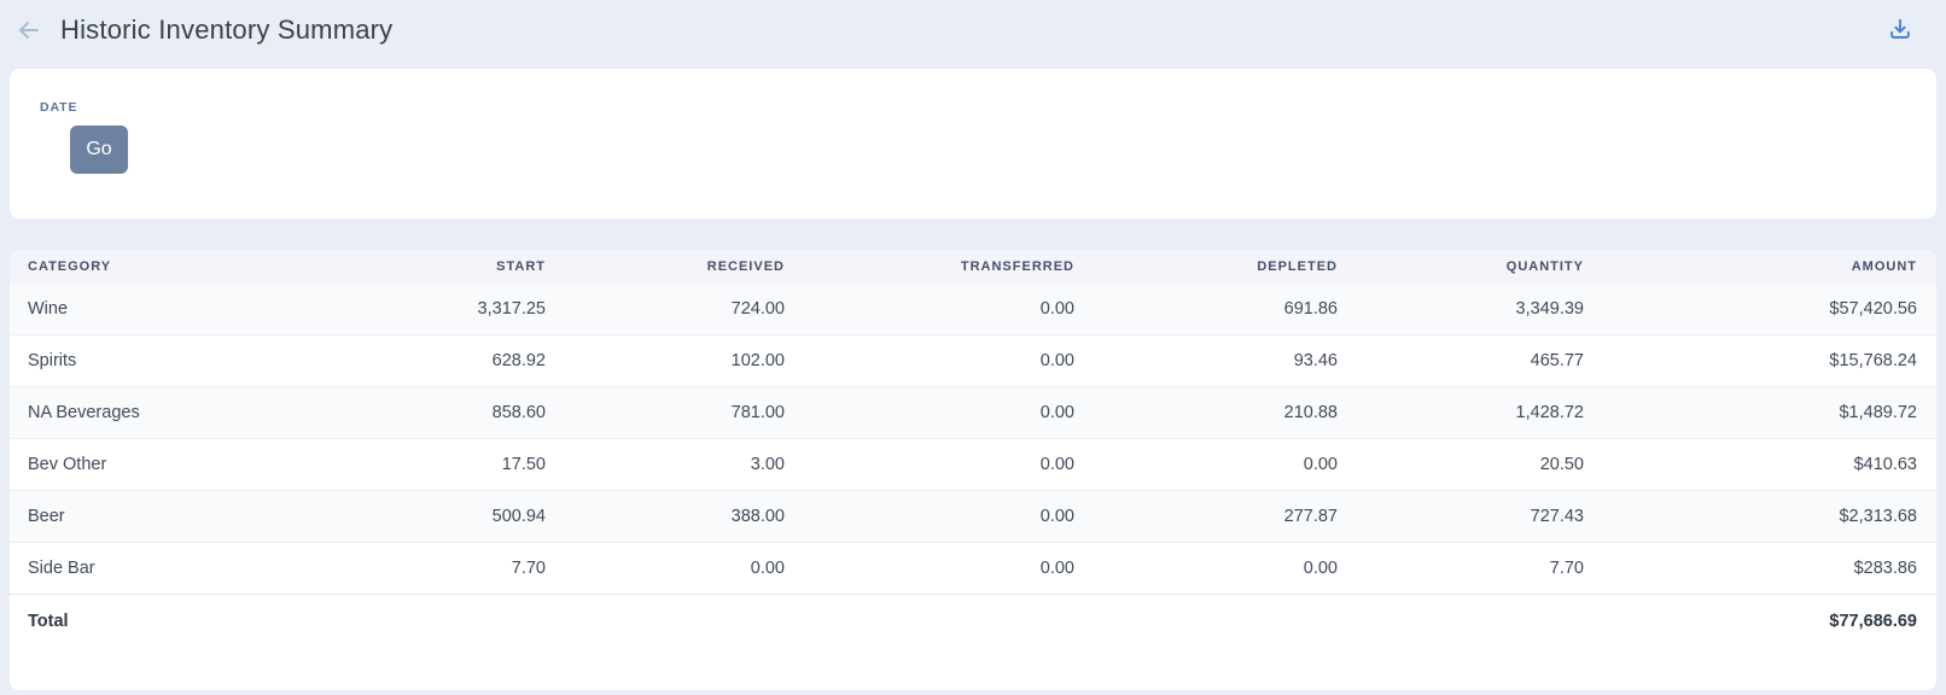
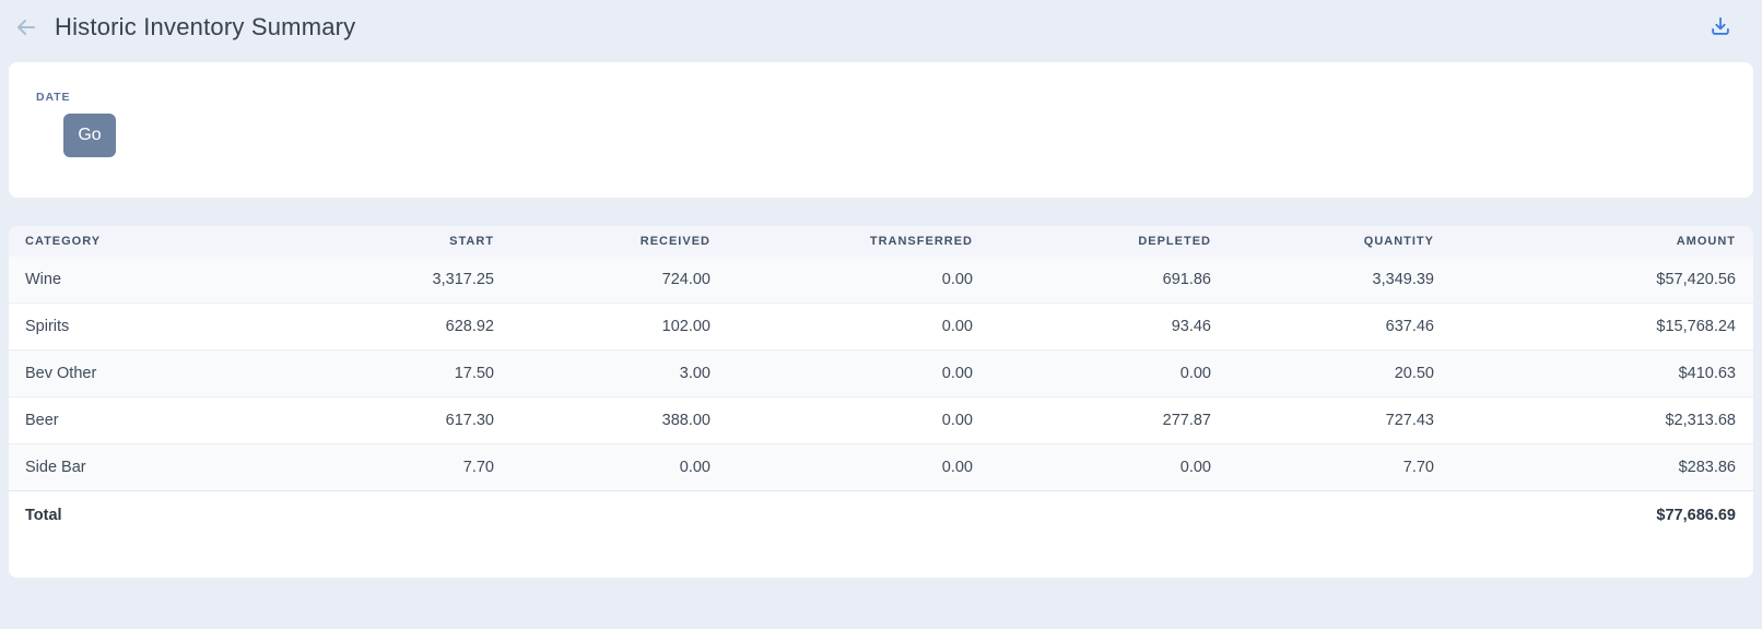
  Historic Inventory Summary
  DATE
  Go
  CATEGORY	START	RECEIVED	TRANSFERRED	DEPLETED	QUANTITY	AMOUNT
  Wine	3,317.25	724.00	0.00	691.86	3,349.39	$57,420.56
- Spirits	628.92	102.00	0.00	93.46	465.77	$15,768.24
+ Spirits	628.92	102.00	0.00	93.46	637.46	$15,768.24
- NA Beverages	858.60	781.00	0.00	210.88	1,428.72	$1,489.72
  Bev Other	17.50	3.00	0.00	0.00	20.50	$410.63
- Beer	500.94	388.00	0.00	277.87	727.43	$2,313.68
+ Beer	617.30	388.00	0.00	277.87	727.43	$2,313.68
  Side Bar	7.70	0.00	0.00	0.00	7.70	$283.86
  Total						$77,686.69
